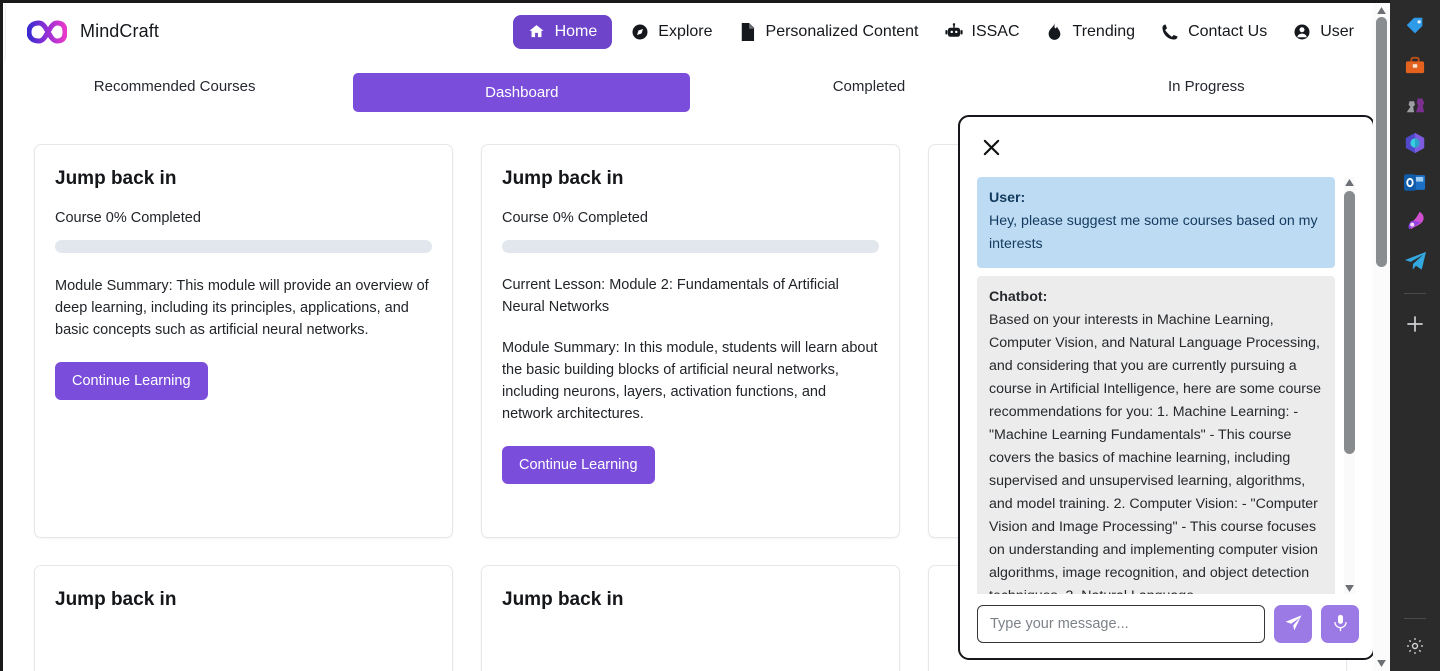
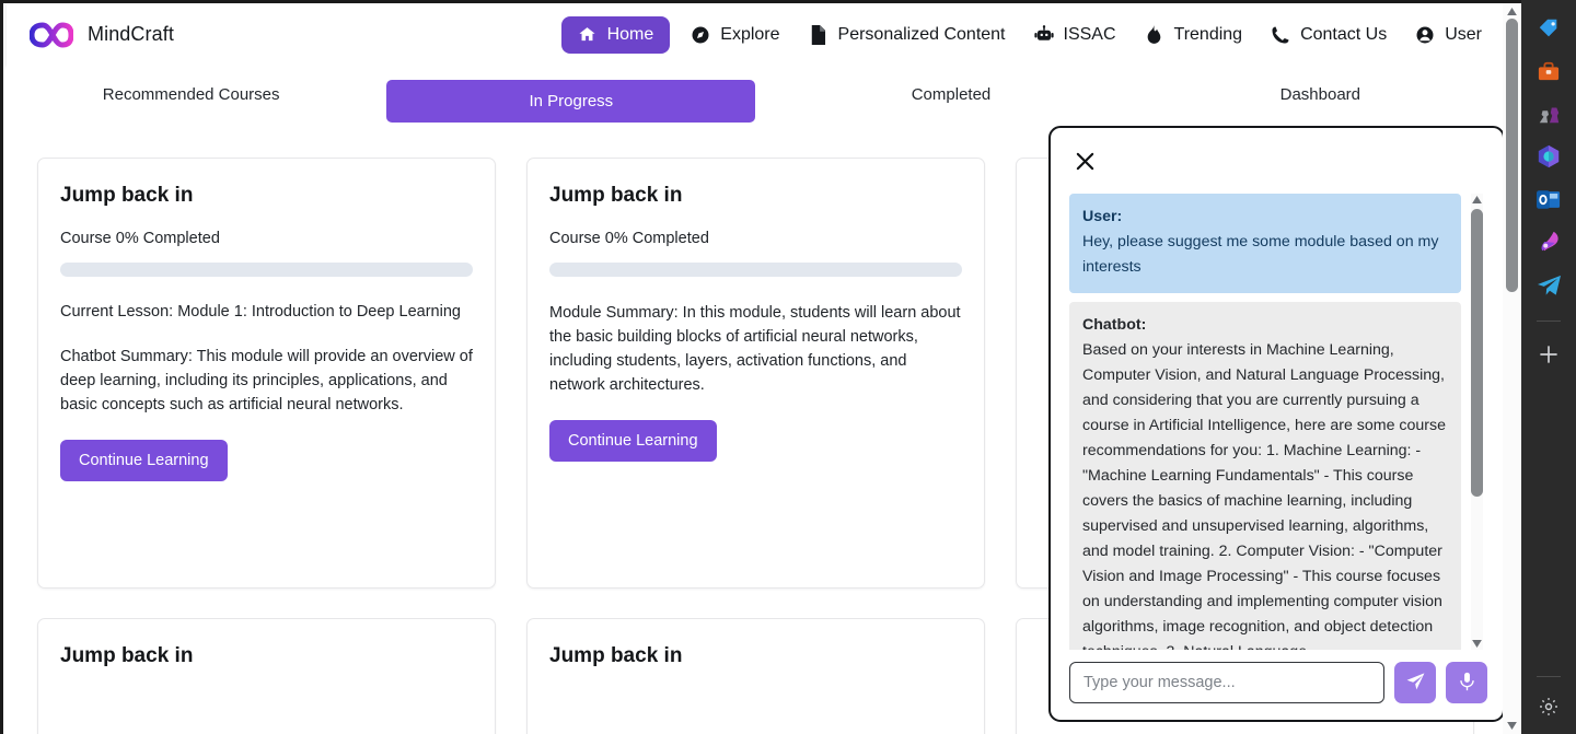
  MindCraft
  Home
  Explore
  Personalized Content
  ISSAC
  Trending
  Contact Us
  User
  Recommended Courses
- Dashboard
+ In Progress
  Completed
- In Progress
+ Dashboard
  Jump back in
  Course 0% Completed
+ Current Lesson: Module 1: Introduction to Deep Learning
- Module Summary: This module will provide an overview of deep learning, including its principles, applications, and basic concepts such as artificial neural networks.
+ Chatbot Summary: This module will provide an overview of deep learning, including its principles, applications, and basic concepts such as artificial neural networks.
  Continue Learning
  Jump back in
  Course 0% Completed
- Current Lesson: Module 2: Fundamentals of Artificial Neural Networks
- Module Summary: In this module, students will learn about the basic building blocks of artificial neural networks, including neurons, layers, activation functions, and network architectures.
+ Module Summary: In this module, students will learn about the basic building blocks of artificial neural networks, including students, layers, activation functions, and network architectures.
  Continue Learning
  Jump back in
  Jump back in
  User:
- Hey, please suggest me some courses based on my interests
+ Hey, please suggest me some module based on my interests
  Chatbot:
  Based on your interests in Machine Learning, Computer Vision, and Natural Language Processing, and considering that you are currently pursuing a course in Artificial Intelligence, here are some course recommendations for you: 1. Machine Learning: - "Machine Learning Fundamentals" - This course covers the basics of machine learning, including supervised and unsupervised learning, algorithms, and model training. 2. Computer Vision: - "Computer Vision and Image Processing" - This course focuses on understanding and implementing computer vision algorithms, image recognition, and object detection
  Type your message...
